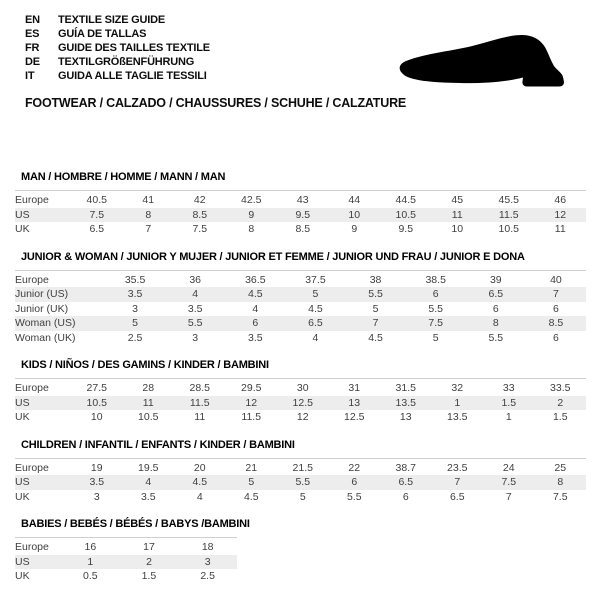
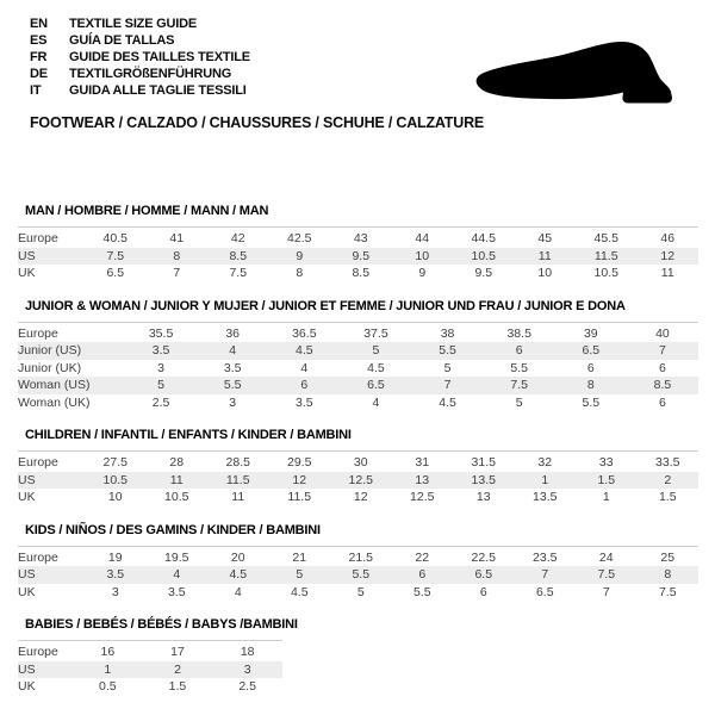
  EN
  TEXTILE SIZE GUIDE
  ES
  GUÍA DE TALLAS
  FR
  GUIDE DES TAILLES TEXTILE
  DE
  TEXTILGRÖßENFÜHRUNG
  IT
  GUIDA ALLE TAGLIE TESSILI
  FOOTWEAR / CALZADO / CHAUSSURES / SCHUHE / CALZATURE
  MAN / HOMBRE / HOMME / MANN / MAN
  Europe	40.5	41	42	42.5	43	44	44.5	45	45.5	46
  US	7.5	8	8.5	9	9.5	10	10.5	11	11.5	12
  UK	6.5	7	7.5	8	8.5	9	9.5	10	10.5	11
  JUNIOR & WOMAN / JUNIOR Y MUJER / JUNIOR ET FEMME / JUNIOR UND FRAU / JUNIOR E DONA
  Europe	35.5	36	36.5	37.5	38	38.5	39	40
  Junior (US)	3.5	4	4.5	5	5.5	6	6.5	7
  Junior (UK)	3	3.5	4	4.5	5	5.5	6	6
  Woman (US)	5	5.5	6	6.5	7	7.5	8	8.5
  Woman (UK)	2.5	3	3.5	4	4.5	5	5.5	6
- KIDS / NIÑOS / DES GAMINS / KINDER / BAMBINI
+ CHILDREN / INFANTIL / ENFANTS / KINDER / BAMBINI
  Europe	27.5	28	28.5	29.5	30	31	31.5	32	33	33.5
  US	10.5	11	11.5	12	12.5	13	13.5	1	1.5	2
  UK	10	10.5	11	11.5	12	12.5	13	13.5	1	1.5
- CHILDREN / INFANTIL / ENFANTS / KINDER / BAMBINI
+ KIDS / NIÑOS / DES GAMINS / KINDER / BAMBINI
- Europe	19	19.5	20	21	21.5	22	38.7	23.5	24	25
+ Europe	19	19.5	20	21	21.5	22	22.5	23.5	24	25
  US	3.5	4	4.5	5	5.5	6	6.5	7	7.5	8
  UK	3	3.5	4	4.5	5	5.5	6	6.5	7	7.5
  BABIES / BEBÉS / BÉBÉS / BABYS /BAMBINI
  Europe	16	17	18
  US	1	2	3
  UK	0.5	1.5	2.5
